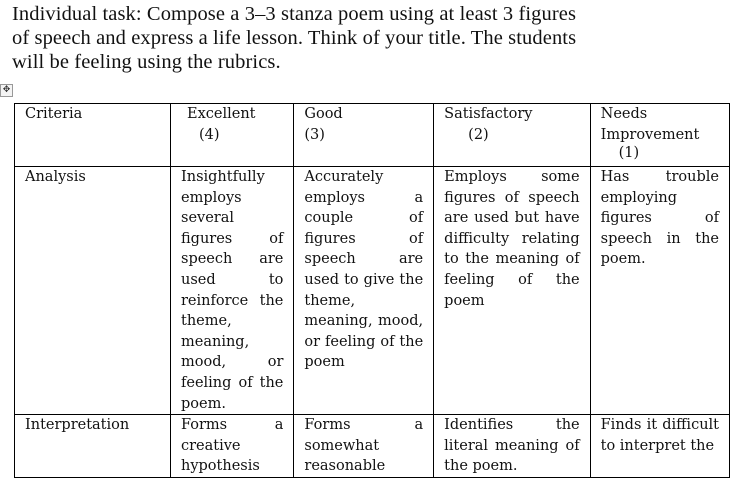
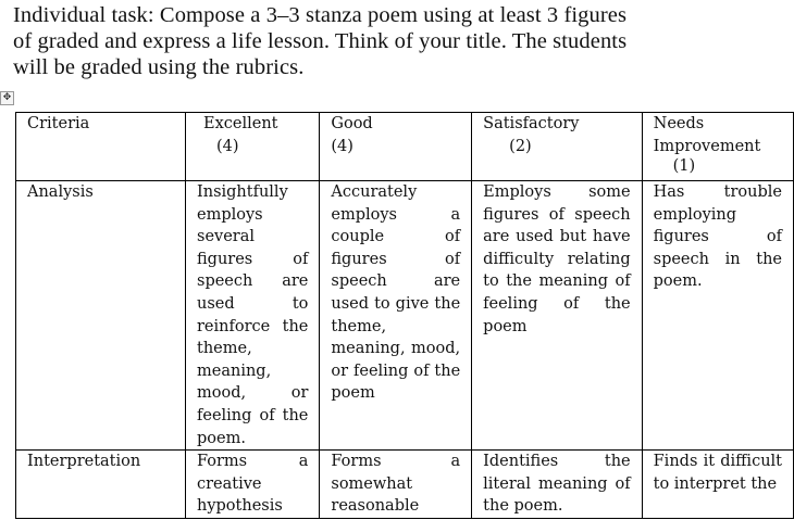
  Individual task: Compose a 3–3 stanza poem using at least 3 figures
- of speech and express a life lesson. Think of your title. The students
+ of graded and express a life lesson. Think of your title. The students
- will be feeling using the rubrics.
+ will be graded using the rubrics.
  ✥
- Criteria	Excellent (4)	Good (3)	Satisfactory (2)	Needs Improvement (1)
+ Criteria	Excellent (4)	Good (4)	Satisfactory (2)	Needs Improvement (1)
  Analysis	Insightfully employs several figures of speech are used to reinforce the theme, meaning, mood, or feeling of the poem.	Accurately employs a couple of figures of speech are used to give the theme, meaning, mood, or feeling of the poem	Employs some figures of speech are used but have difficulty relating to the meaning of feeling of the poem	Has trouble employing figures of speech in the poem.
  Interpretation	Forms a creative hypothesis	Forms a somewhat reasonable	Identifies the literal meaning of the poem.	Finds it difficult to interpret the
